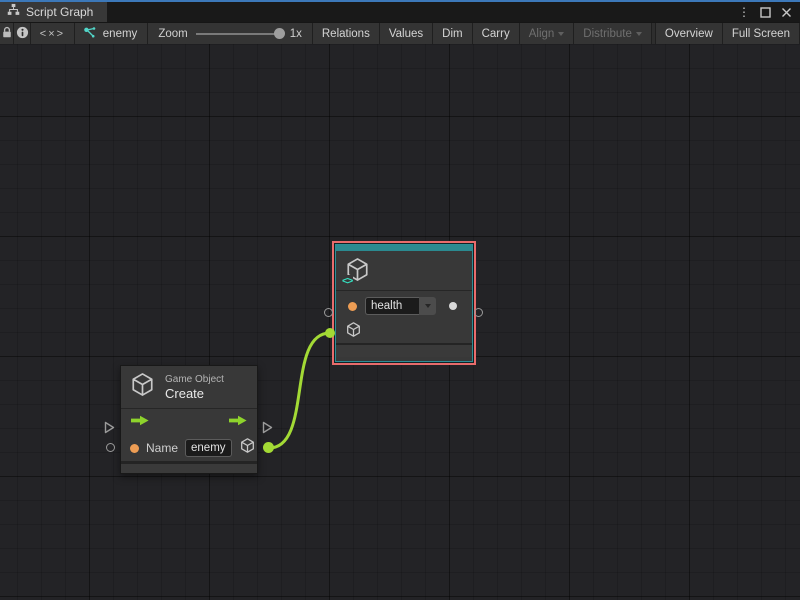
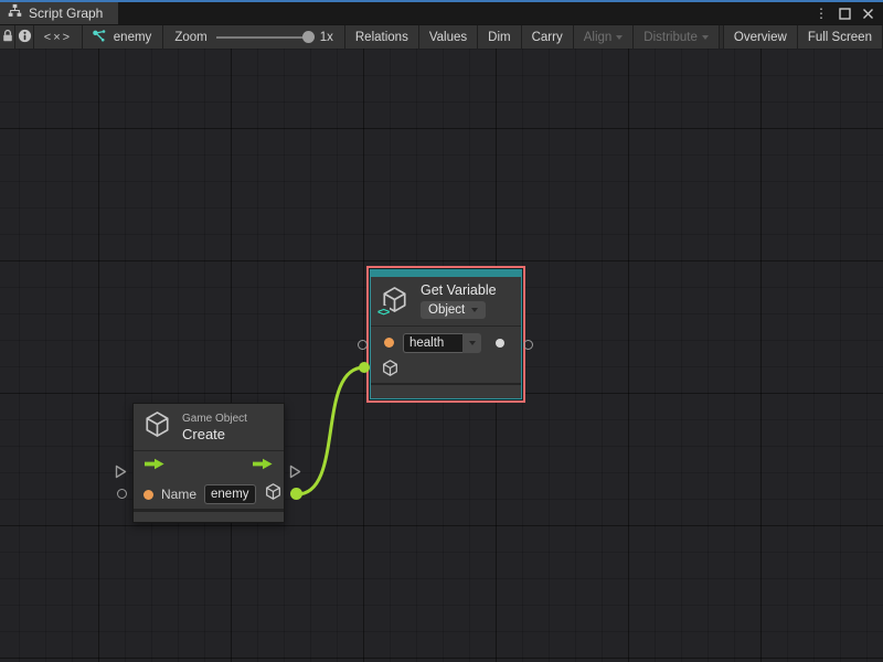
  Script Graph
  ⋮
  <×>
  enemy
  Zoom
  1x
  Relations
  Values
  Dim
  Carry
  Align
  Distribute
  Overview
  Full Screen
  Game Object
  Create
  Name
  enemy
  <>
+ Get Variable
+ Object
  health
